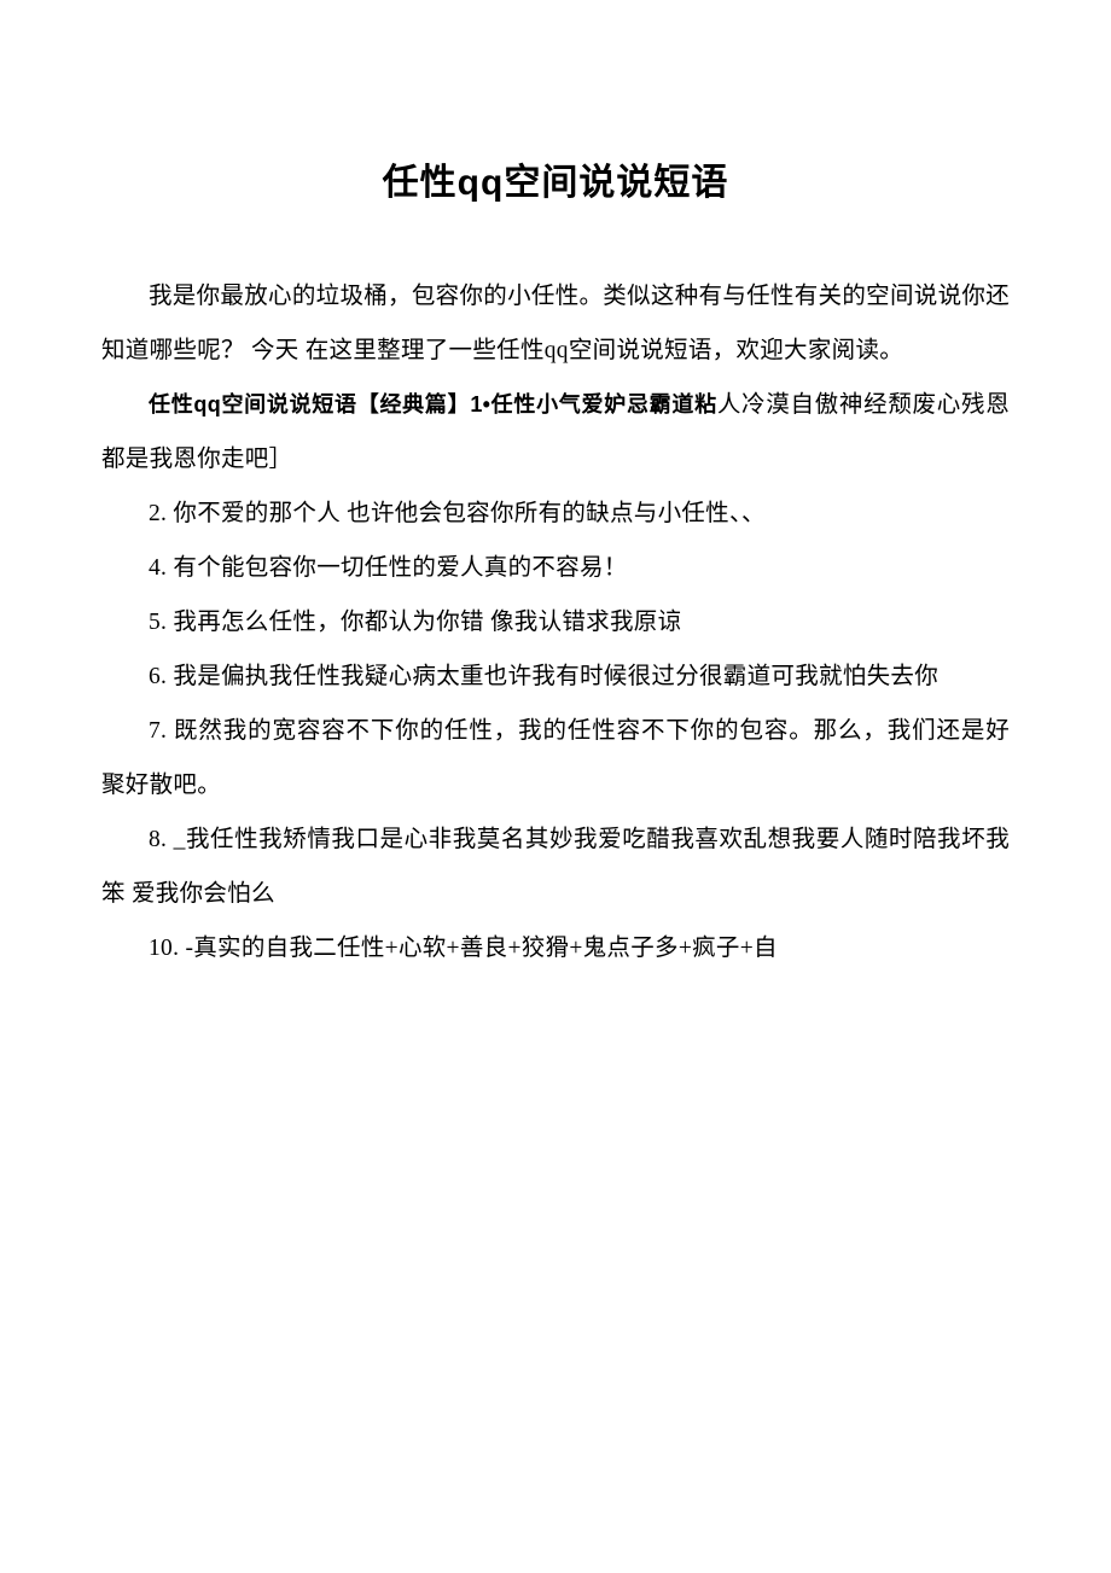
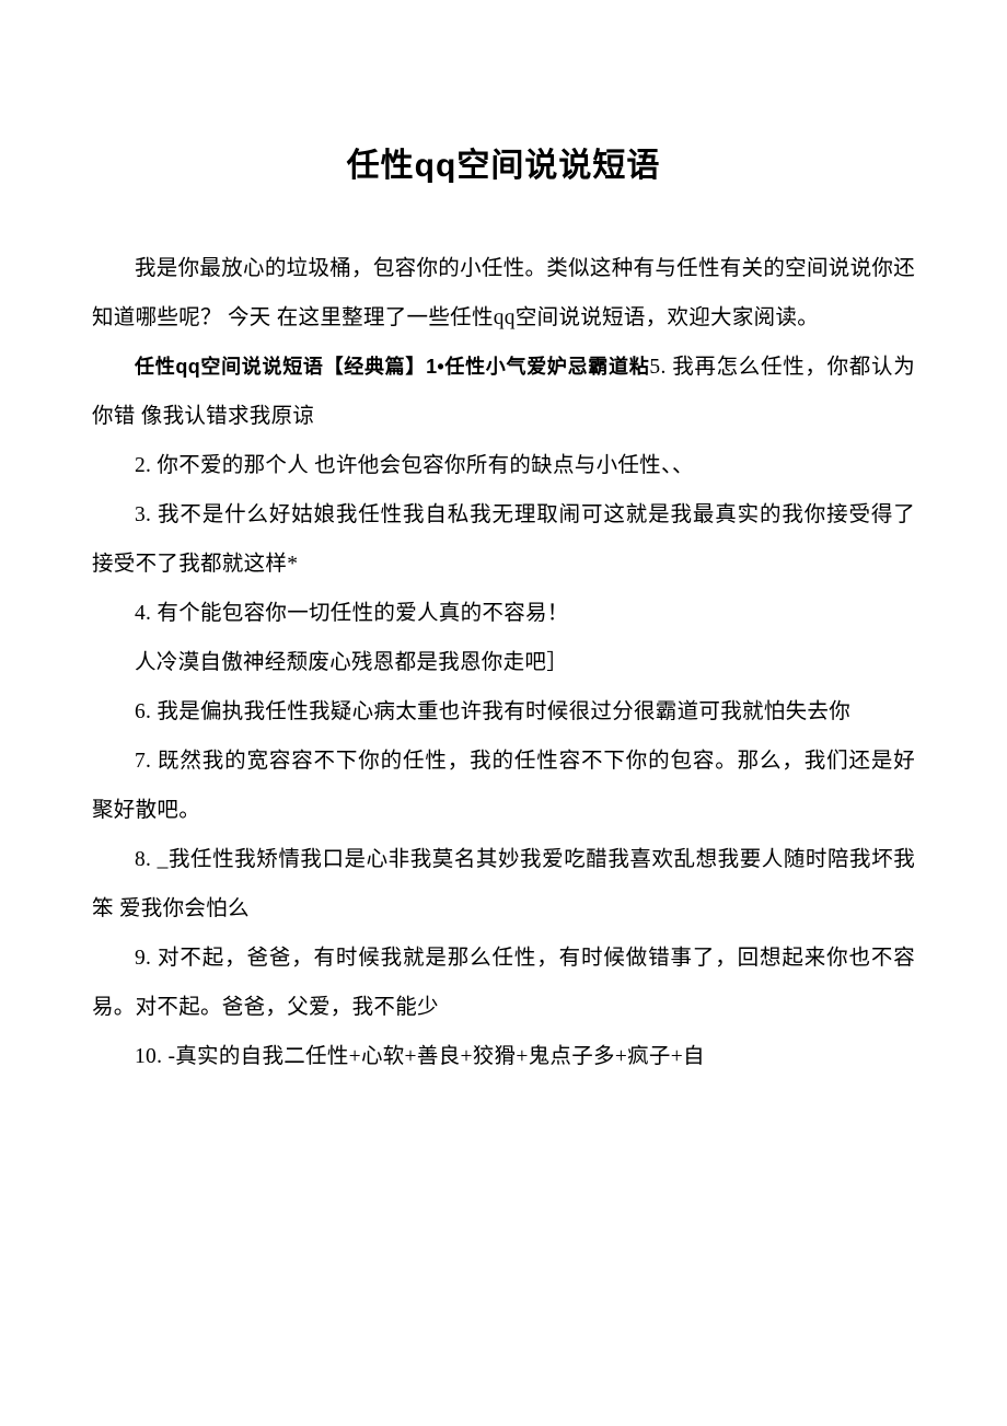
  任性qq空间说说短语
  我是你最放心的垃圾桶，包容你的小任性。类似这种有与任性有关的空间说说你还知道哪些呢？ 今天 在这里整理了一些任性qq空间说说短语，欢迎大家阅读。
- 任性qq空间说说短语【经典篇】1•任性小气爱妒忌霸道粘人冷漠自傲神经颓废心残恩都是我恩你走吧］
+ 任性qq空间说说短语【经典篇】1•任性小气爱妒忌霸道粘5. 我再怎么任性，你都认为你错 像我认错求我原谅
  2. 你不爱的那个人 也许他会包容你所有的缺点与小任性、、
+ 3. 我不是什么好姑娘我任性我自私我无理取闹可这就是我最真实的我你接受得了接受不了我都就这样*
  4. 有个能包容你一切任性的爱人真的不容易！
- 5. 我再怎么任性，你都认为你错 像我认错求我原谅
+ 人冷漠自傲神经颓废心残恩都是我恩你走吧］
  6. 我是偏执我任性我疑心病太重也许我有时候很过分很霸道可我就怕失去你
  7. 既然我的宽容容不下你的任性，我的任性容不下你的包容。那么，我们还是好聚好散吧。
  8. _我任性我矫情我口是心非我莫名其妙我爱吃醋我喜欢乱想我要人随时陪我坏我笨 爱我你会怕么
+ 9. 对不起，爸爸，有时候我就是那么任性，有时候做错事了，回想起来你也不容易。对不起。爸爸，父爱，我不能少
  10. -真实的自我二任性+心软+善良+狡猾+鬼点子多+疯子+自
